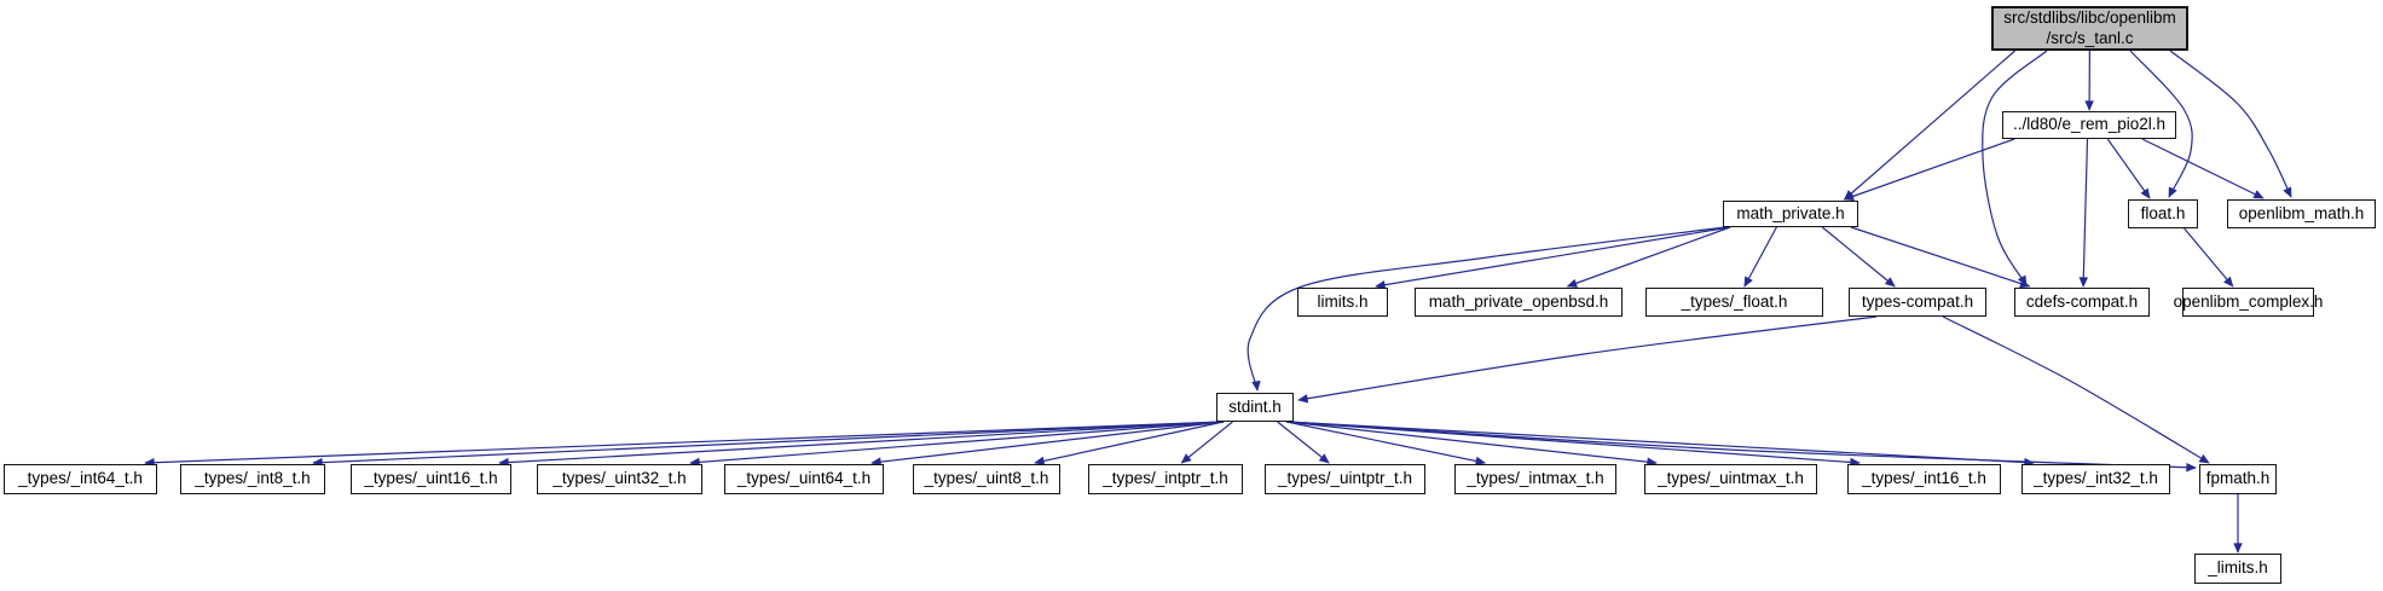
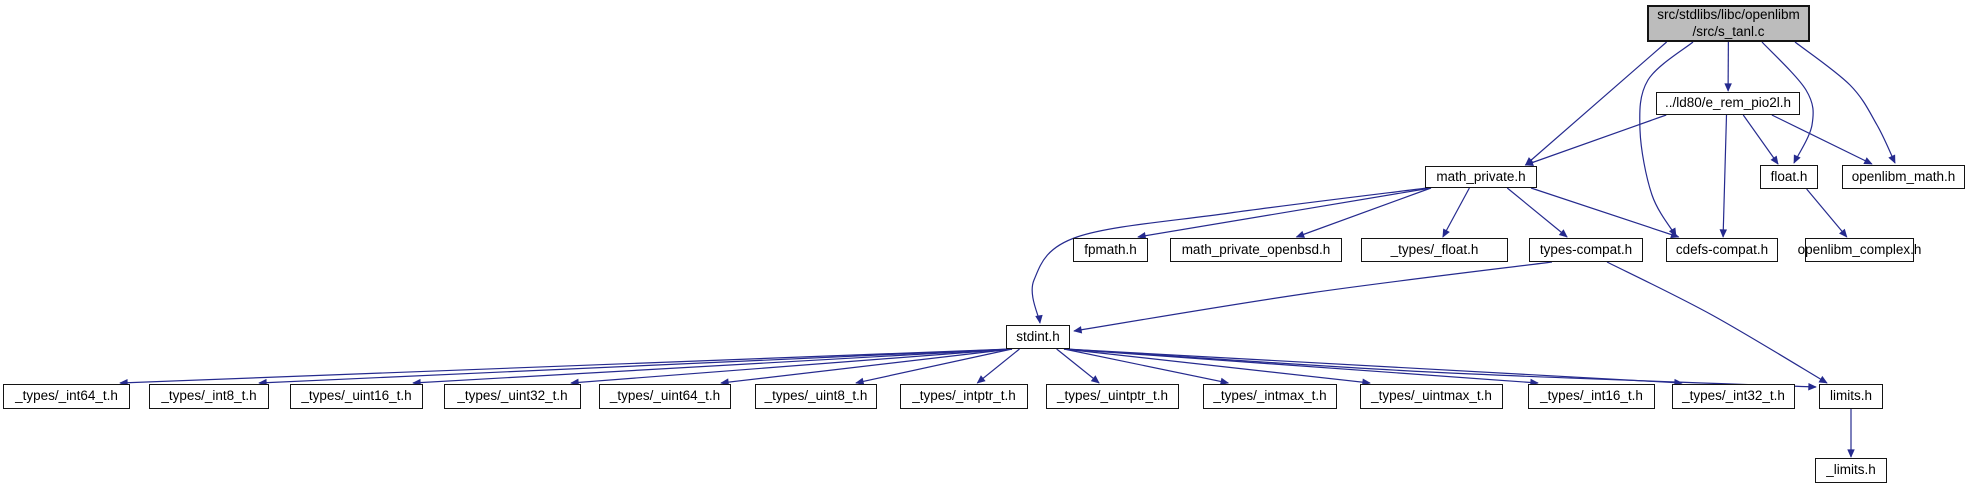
  src/stdlibs/libc/openlibm
  /src/s_tanl.c
  ../ld80/e_rem_pio2l.h
  math_private.h
  float.h
  openlibm_math.h
- limits.h
+ fpmath.h
  math_private_openbsd.h
  _types/_float.h
  types-compat.h
  cdefs-compat.h
  openlibm_complex.h
  stdint.h
  _types/_int64_t.h
  _types/_int8_t.h
  _types/_uint16_t.h
  _types/_uint32_t.h
  _types/_uint64_t.h
  _types/_uint8_t.h
  _types/_intptr_t.h
  _types/_uintptr_t.h
  _types/_intmax_t.h
  _types/_uintmax_t.h
  _types/_int16_t.h
  _types/_int32_t.h
- fpmath.h
+ limits.h
  _limits.h
